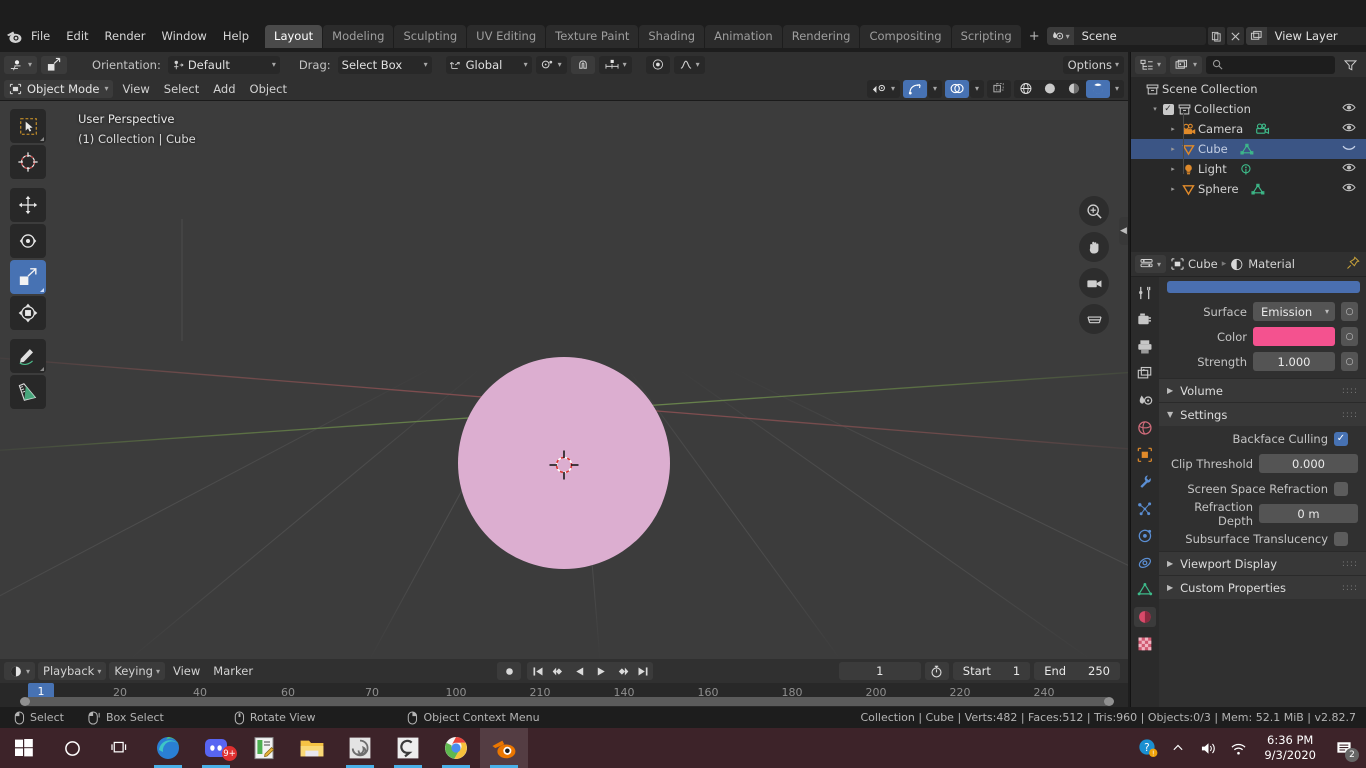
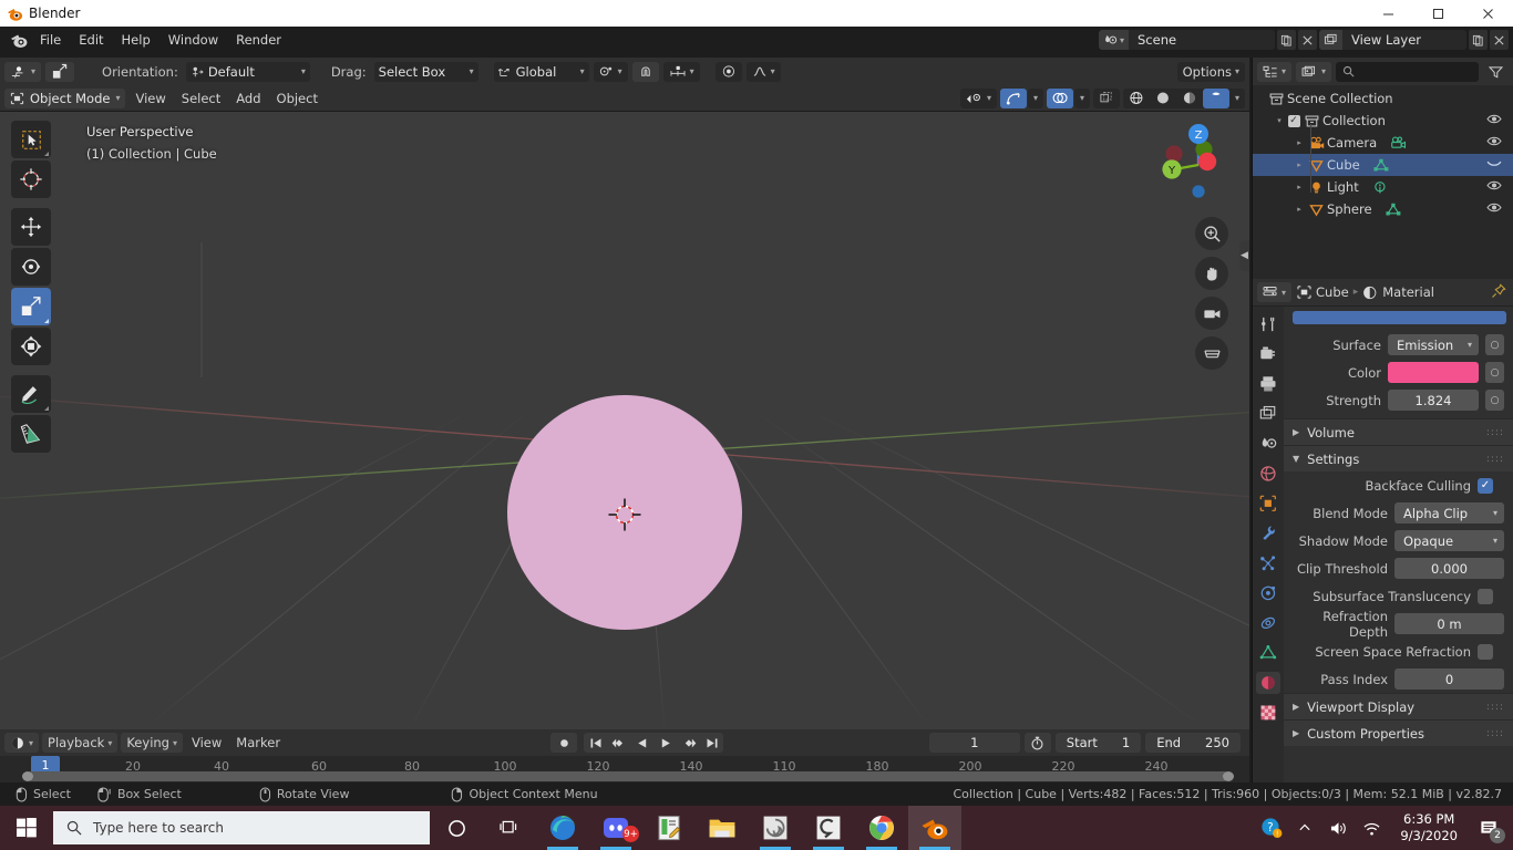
+ Blender
  File
  Edit
- Render
+ Help
  Window
- Help
+ Render
- Layout
- Modeling
- Sculpting
- UV Editing
- Texture Paint
- Shading
- Animation
- Rendering
- Compositing
- Scripting
- +
  ▾
  Scene
  View Layer
  ▾
  Orientation:
  Default
  ▾
  Drag:
  Select Box
  ▾
  Global
  ▾
  ▾
  ▾
  ▾
  Options
  ▾
  Object Mode
  ▾
  View
  Select
  Add
  Object
  ▾
  ▾
  ▾
  ▾
  User Perspective
  (1) Collection | Cube
+ Y
+ Z
  ◀
  ▾
  Playback
  ▾
  Keying
  ▾
  View
  Marker
  1
  Start
  1
  End
  250
  20
  40
  60
- 70
+ 80
  100
- 210
+ 120
  140
- 160
+ 110
  180
  200
  220
  240
  1
  ▾
  ▾
  Scene Collection
  ▾
  ✓
  Collection
  ▸
  Camera
  ▸
  Cube
  ▸
  Light
  ▸
  Sphere
  ▾
  Cube
  ▸
  Material
  Surface
  Emission
  ○
  Color
  ○
  Strength
- 1.000
+ 1.824
  ○
  ▶
  Volume
  ::::
  ▼
  Settings
  ::::
  Backface Culling
  ✓
+ Blend Mode
+ Alpha Clip
+ Shadow Mode
+ Opaque
  Clip Threshold
  0.000
- Screen Space Refraction
+ Subsurface Translucency
  Refraction Depth
  0 m
- Subsurface Translucency
+ Screen Space Refraction
+ Pass Index
+ 0
  ▶
  Viewport Display
  ::::
  ▶
  Custom Properties
  ::::
  Select
  Box Select
  Rotate View
  Object Context Menu
  Collection | Cube | Verts:482 | Faces:512 | Tris:960 | Objects:0/3 | Mem: 52.1 MiB | v2.82.7
+ Type here to search
  9+
  ?
  !
  6:36 PM
  9/3/2020
  2
